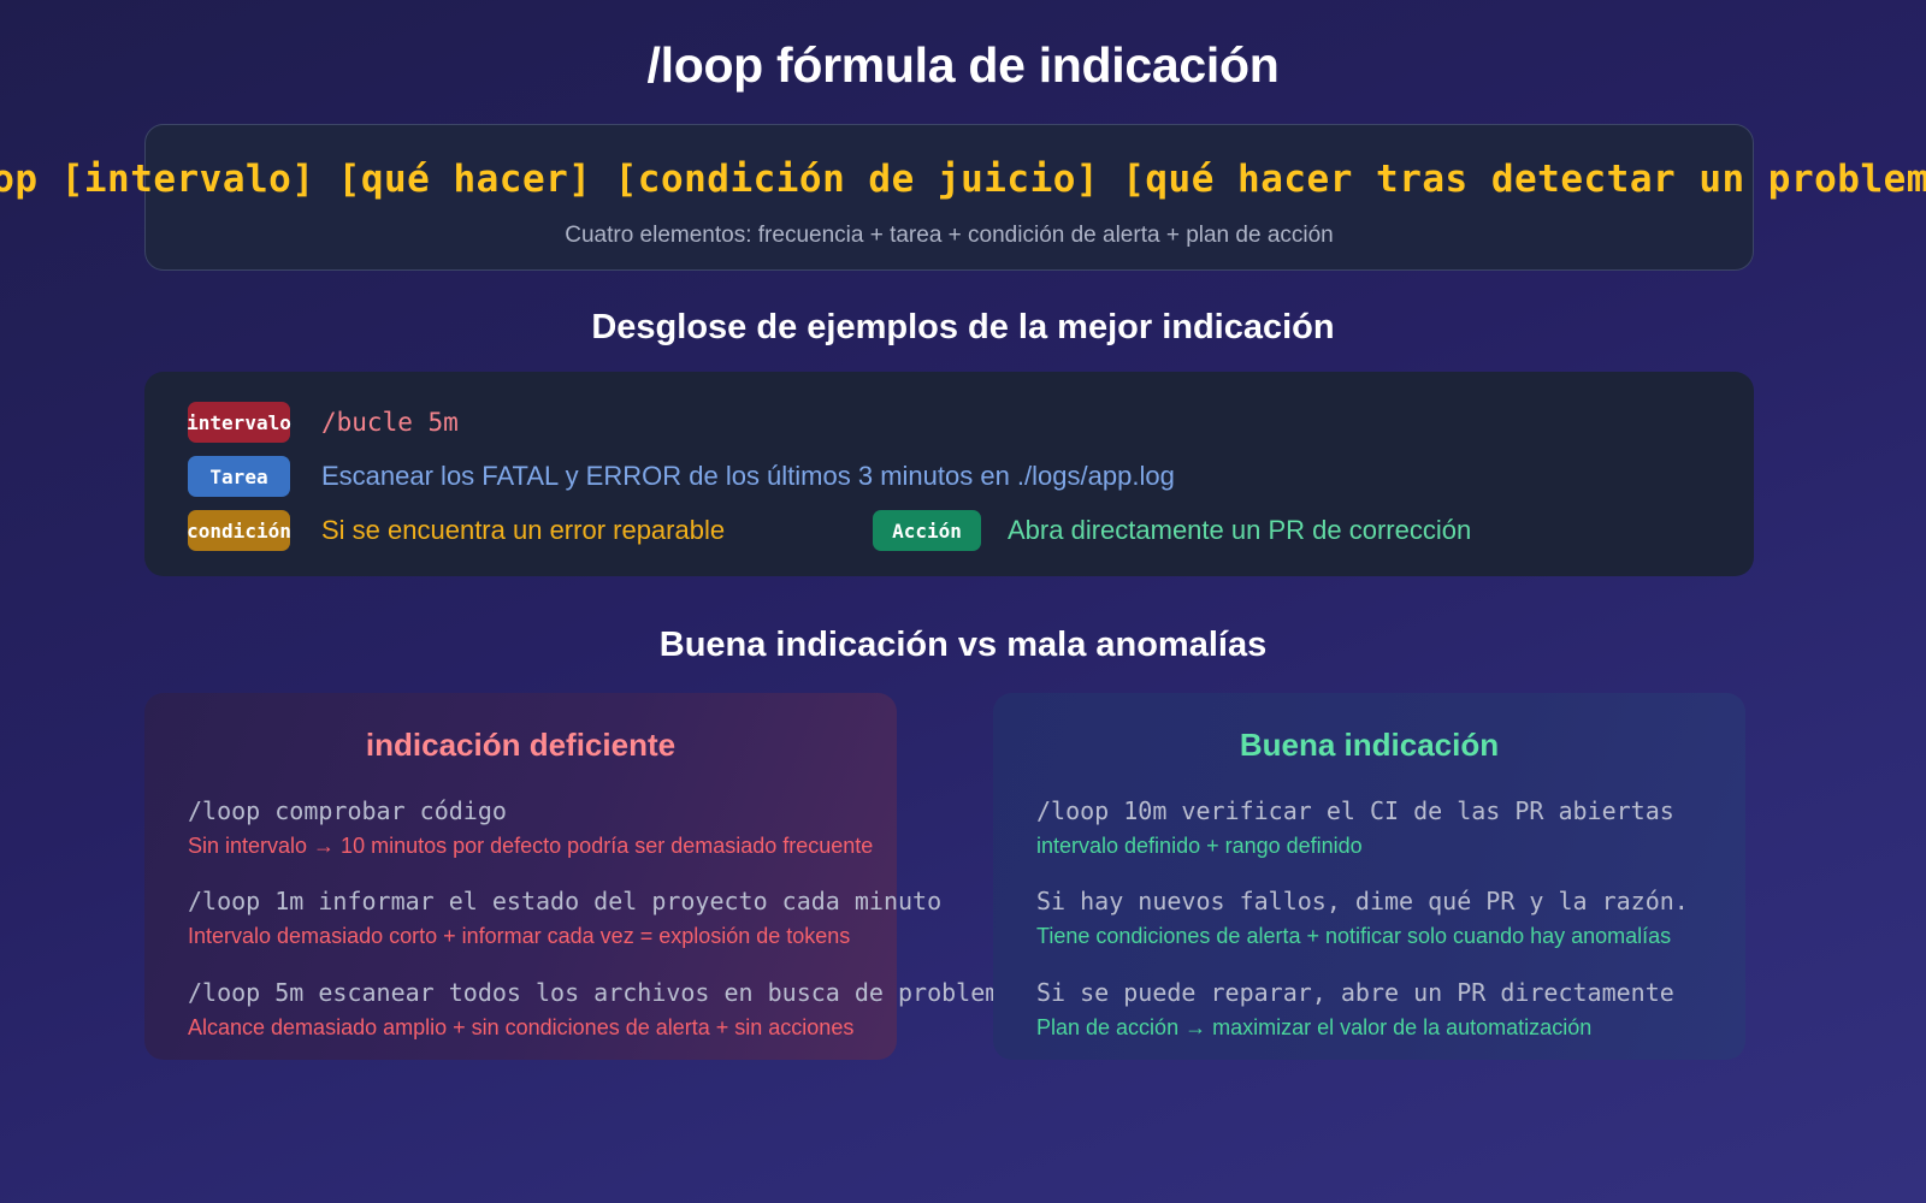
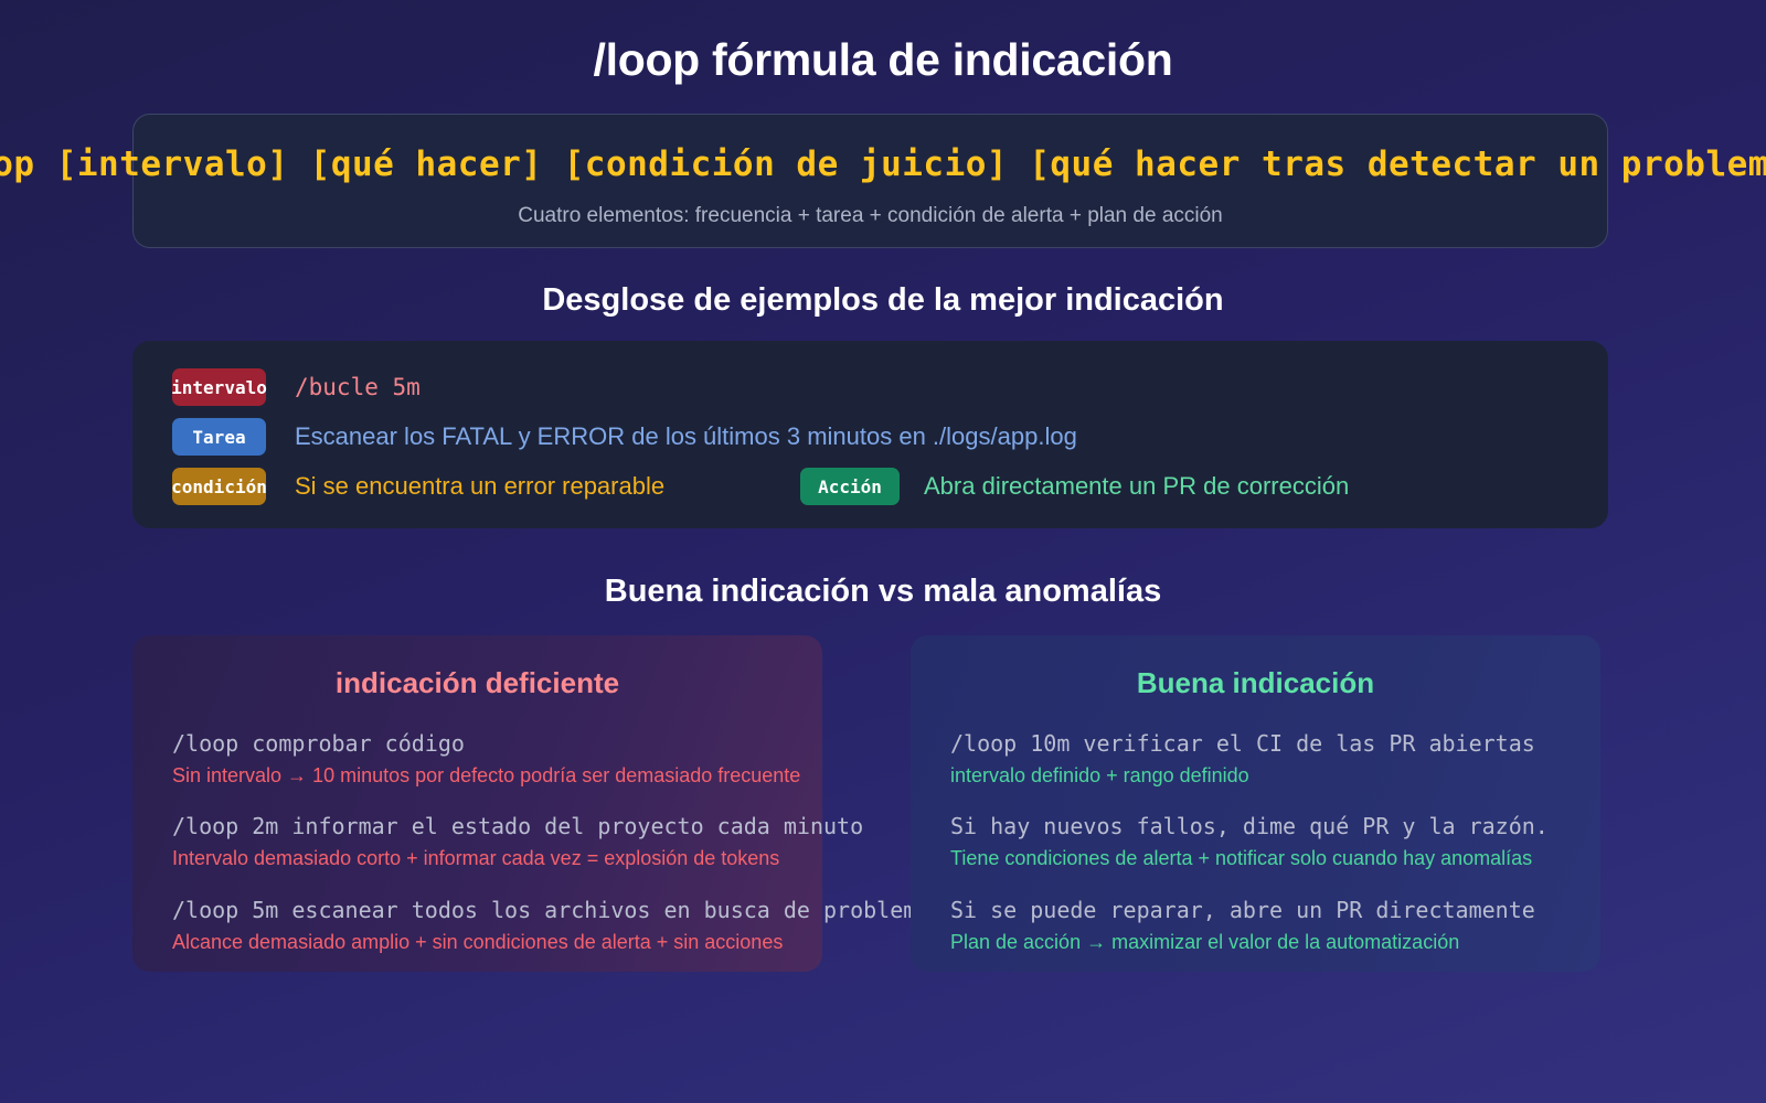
  /loop fórmula de indicación
  op [intervalo] [qué hacer] [condición de juicio] [qué hacer tras detectar un problem
  Cuatro elementos: frecuencia + tarea + condición de alerta + plan de acción
  Desglose de ejemplos de la mejor indicación
  intervalo
  /bucle 5m
  Tarea
  Escanear los FATAL y ERROR de los últimos 3 minutos en ./logs/app.log
  condición
  Si se encuentra un error reparable
  Acción
  Abra directamente un PR de corrección
  Buena indicación vs mala anomalías
  indicación deficiente
  /loop comprobar código
  Sin intervalo → 10 minutos por defecto podría ser demasiado frecuente
- /loop 1m informar el estado del proyecto cada minuto
+ /loop 2m informar el estado del proyecto cada minuto
  Intervalo demasiado corto + informar cada vez = explosión de tokens
  /loop 5m escanear todos los archivos en busca de proble
  Alcance demasiado amplio + sin condiciones de alerta + sin acciones
  Buena indicación
  /loop 10m verificar el CI de las PR abiertas
  intervalo definido + rango definido
  Si hay nuevos fallos, dime qué PR y la razón.
  Tiene condiciones de alerta + notificar solo cuando hay anomalías
  Si se puede reparar, abre un PR directamente
  Plan de acción → maximizar el valor de la automatización
